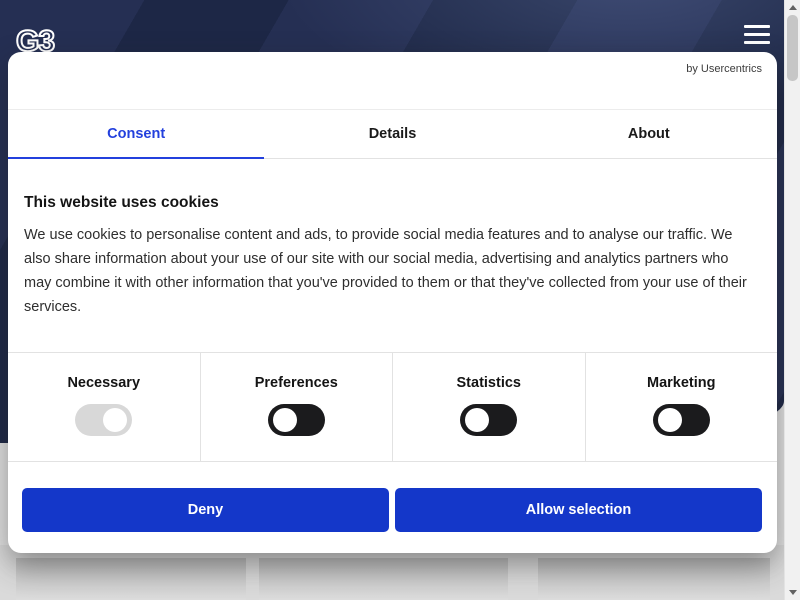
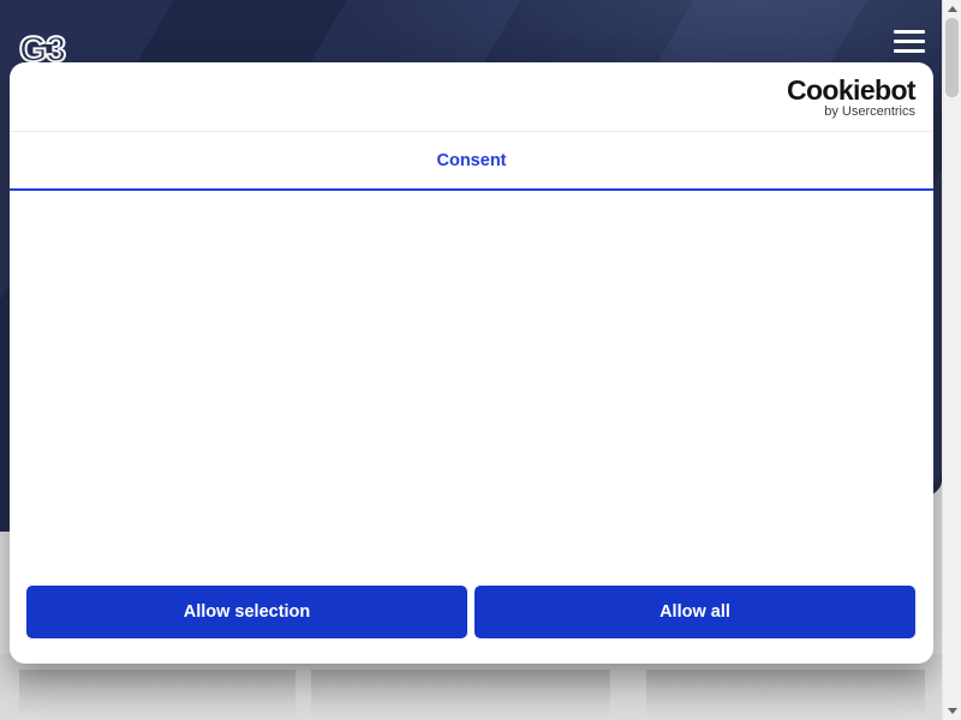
  G3
+ Cookiebot
  by Usercentrics
  Consent
- Details
- About
- This website uses cookies
- We use cookies to personalise content and ads, to provide social media features and to analyse our traffic. We also share information about your use of our site with our social media, advertising and analytics partners who may combine it with other information that you've provided to them or that they've collected from your use of their services.
- Necessary
- Preferences
- Statistics
- Marketing
- Deny
  Allow selection
+ Allow all
